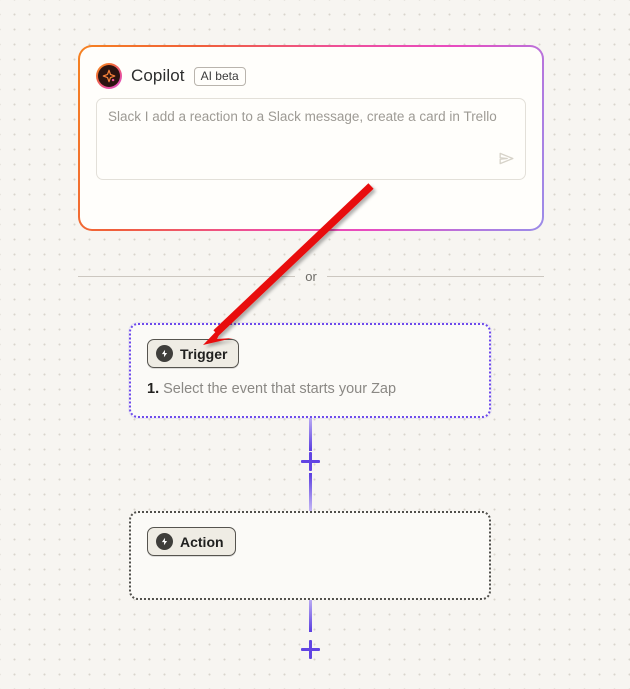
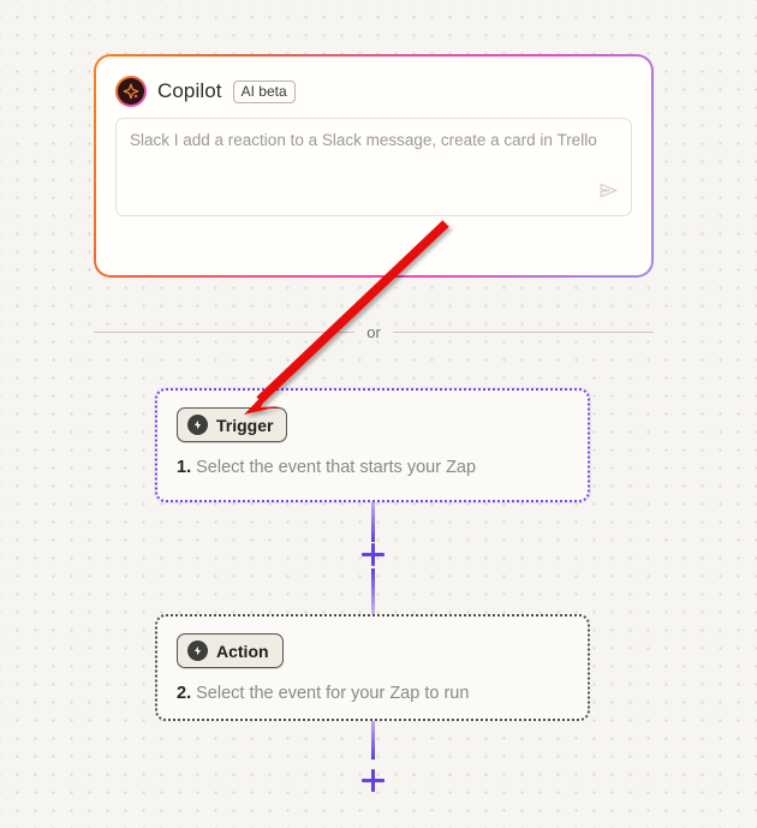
  Copilot
  AI beta
  Slack I add a reaction to a Slack message, create a card in Trello
  or
  Trigger
  1. Select the event that starts your Zap
  Action
+ 2. Select the event for your Zap to run
